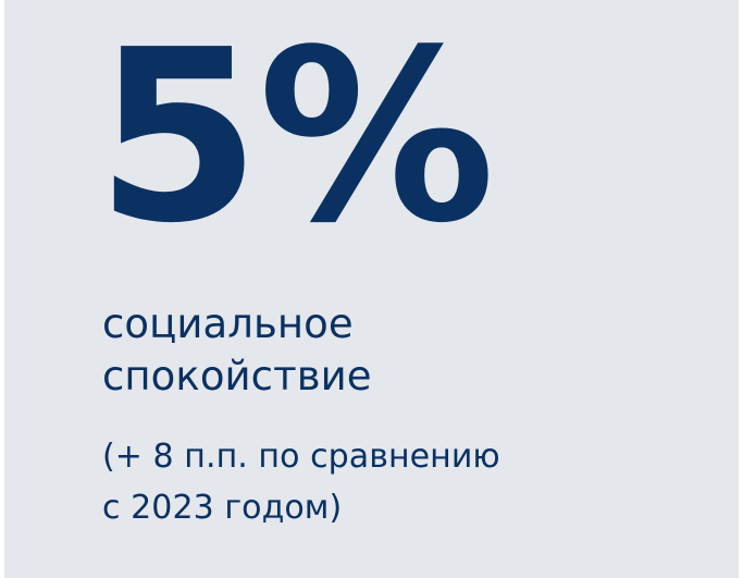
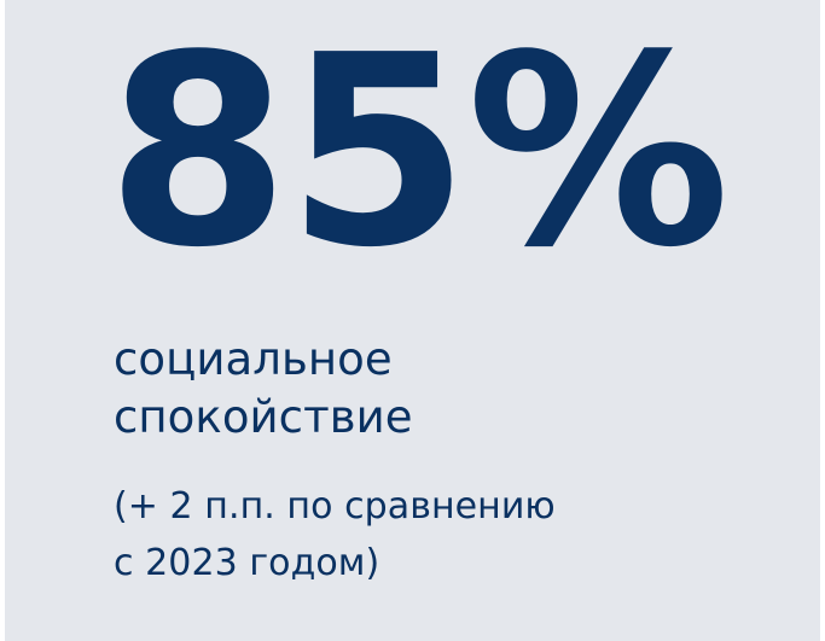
- 5%
+ 85%
  социальное
  спокойствие
- (+ 8 п.п. по сравнению
+ (+ 2 п.п. по сравнению
  с 2023 годом)
